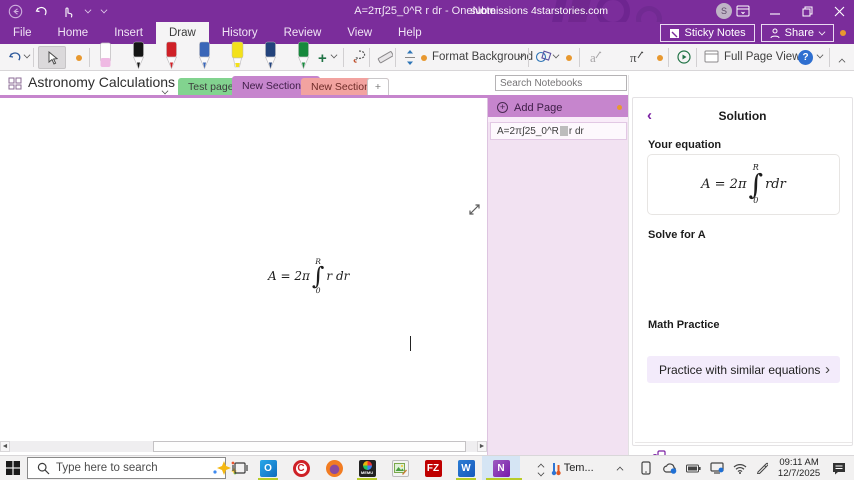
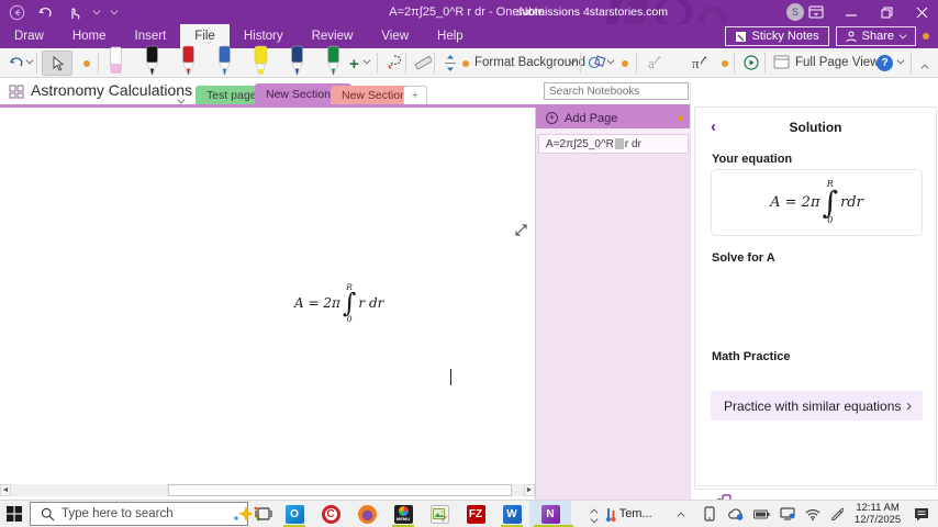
  A=2π∫25_0^R r dr - OneNote
  submissions 4starstories.com
  S
- File
+ Draw
  Home
  Insert
- Draw
+ File
  History
  Review
  View
  Help
  Sticky Notes
  Share
  +
  Format Background
  a
  π
  Full Page View
  ?
  Astronomy Calculations
  Test page
  New Section
  New Sectio
  +
  Search Notebooks
  A = 2π
  R
  ∫
  0
  r dr
  +
  Add Page
  A=2π∫25_0^R
  r dr
  ‹
  Solution
  Your equation
  A = 2π
  R
  ∫
  0
  rdr
  Solve for A
  Math Practice
  Practice with similar equations
  ›
  Type here to search
  O
  C
  FZ
  W
  N
  Tem...
- 09:11 AM
+ 12:11 AM
  12/7/2025
